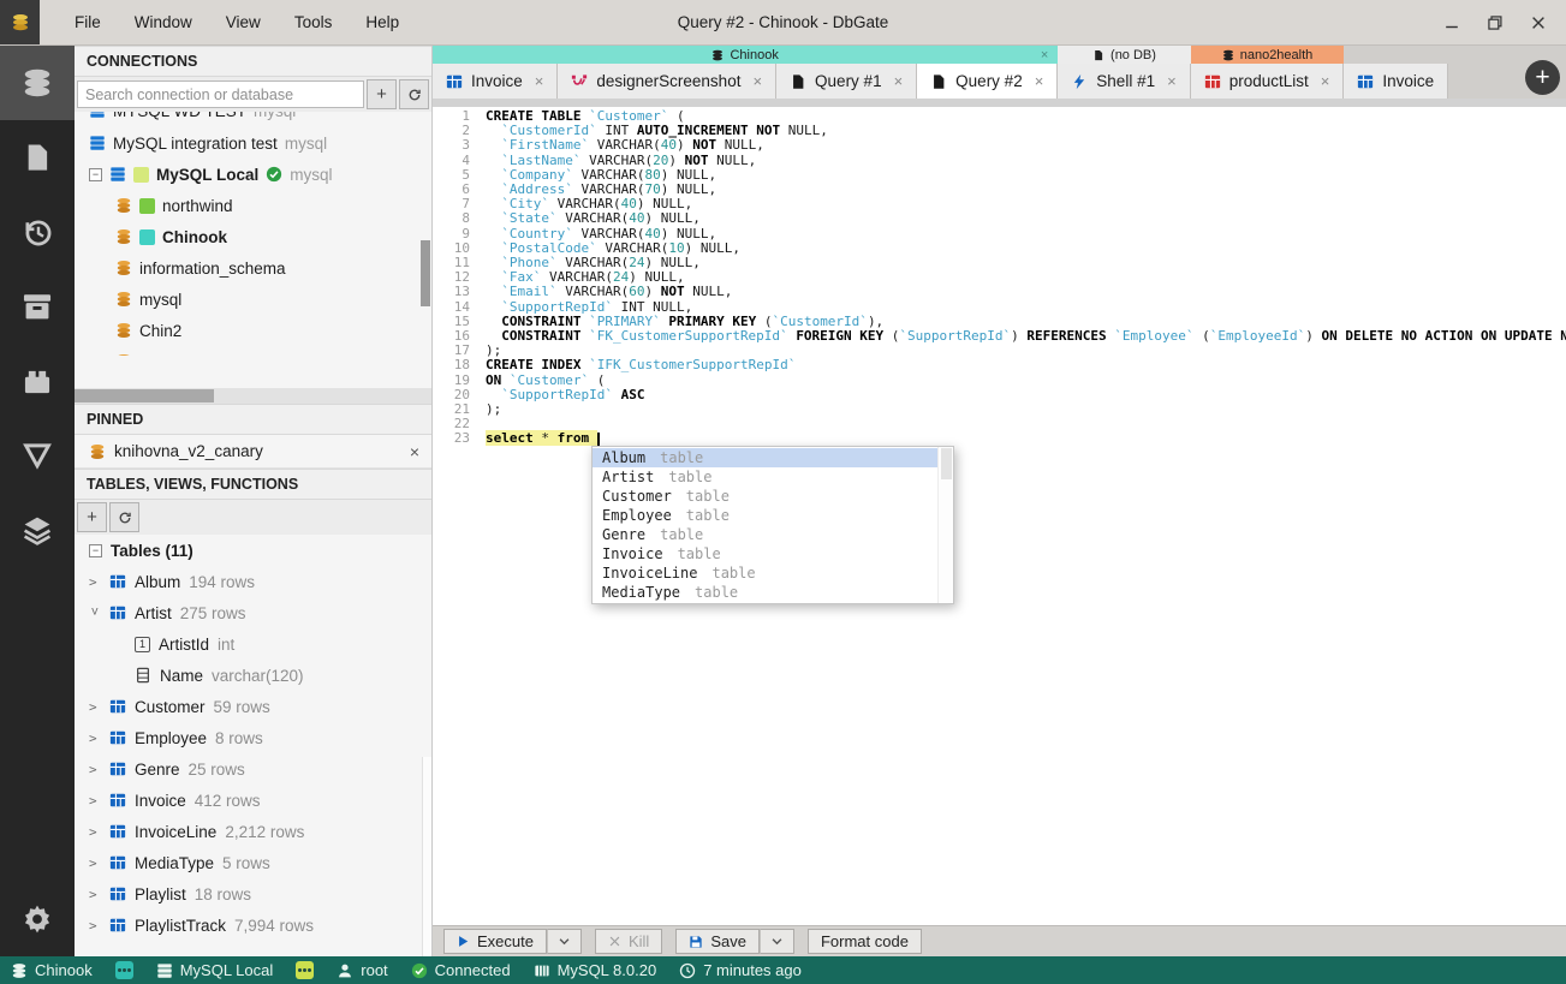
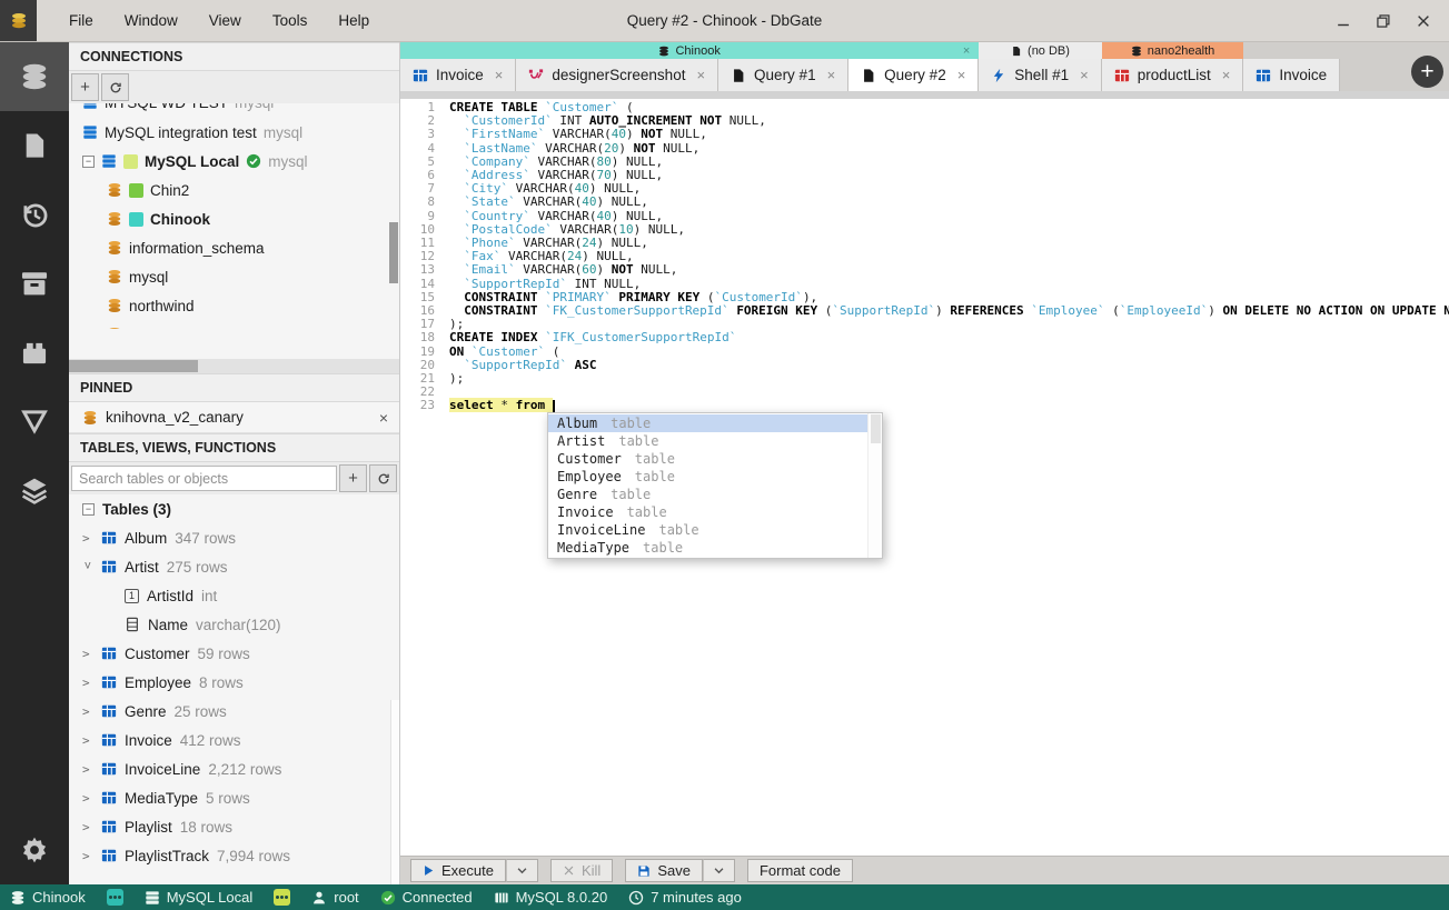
  File
  Window
  View
  Tools
  Help
  Query #2 - Chinook - DbGate
  CONNECTIONS
- Search connection or database
  +
  MySQL integration test
  mysql
  −
  MySQL Local
  mysql
- northwind
+ Chin2
  Chinook
  information_schema
  mysql
- Chin2
+ northwind
  PINNED
  knihovna_v2_canary
  ×
  TABLES, VIEWS, FUNCTIONS
+ Search tables or objects
  +
  −
- Tables (11)
+ Tables (3)
  >
  Album
- 194 rows
+ 347 rows
  Artist
  275 rows
  1
  ArtistId
  int
  Name
  varchar(120)
  >
  Customer
  59 rows
  >
  Employee
  8 rows
  >
  Genre
  25 rows
  >
  Invoice
  412 rows
  >
  InvoiceLine
  2,212 rows
  >
  MediaType
  5 rows
  >
  Playlist
  18 rows
  >
  PlaylistTrack
  7,994 rows
  Chinook
  ×
  Invoice
  ×
  designerScreenshot
  ×
  Query #1
  ×
  Query #2
  ×
  (no DB)
  Shell #1
  ×
  nano2health
  productList
  ×
  Invoice
  +
  1
  2
  3
  4
  5
  6
  7
  8
  9
  10
  11
  12
  13
  14
  15
  16
  17
  18
  19
  20
  21
  22
  23
  CREATE TABLE `Customer` (
  `CustomerId` INT AUTO_INCREMENT NOT NULL,
  `FirstName` VARCHAR(40) NOT NULL,
  `LastName` VARCHAR(20) NOT NULL,
  `Company` VARCHAR(80) NULL,
  `Address` VARCHAR(70) NULL,
  `City` VARCHAR(40) NULL,
  `State` VARCHAR(40) NULL,
  `Country` VARCHAR(40) NULL,
  `PostalCode` VARCHAR(10) NULL,
  `Phone` VARCHAR(24) NULL,
  `Fax` VARCHAR(24) NULL,
  `Email` VARCHAR(60) NOT NULL,
  `SupportRepId` INT NULL,
  CONSTRAINT `PRIMARY` PRIMARY KEY (`CustomerId`),
  CONSTRAINT `FK_CustomerSupportRepId` FOREIGN KEY (`SupportRepId`) REFERENCES `Employee` (`EmployeeId`) ON DELETE NO ACTION ON UPDATE N
  );
  CREATE INDEX `IFK_CustomerSupportRepId`
  ON `Customer` (
  `SupportRepId` ASC
  );
  select * from
  Album
  table
  Artist
  table
  Customer
  table
  Employee
  table
  Genre
  table
  Invoice
  table
  InvoiceLine
  table
  MediaType
  table
  Execute
  Kill
  Save
  Format code
  Chinook
  MySQL Local
  root
  Connected
  MySQL 8.0.20
  7 minutes ago
